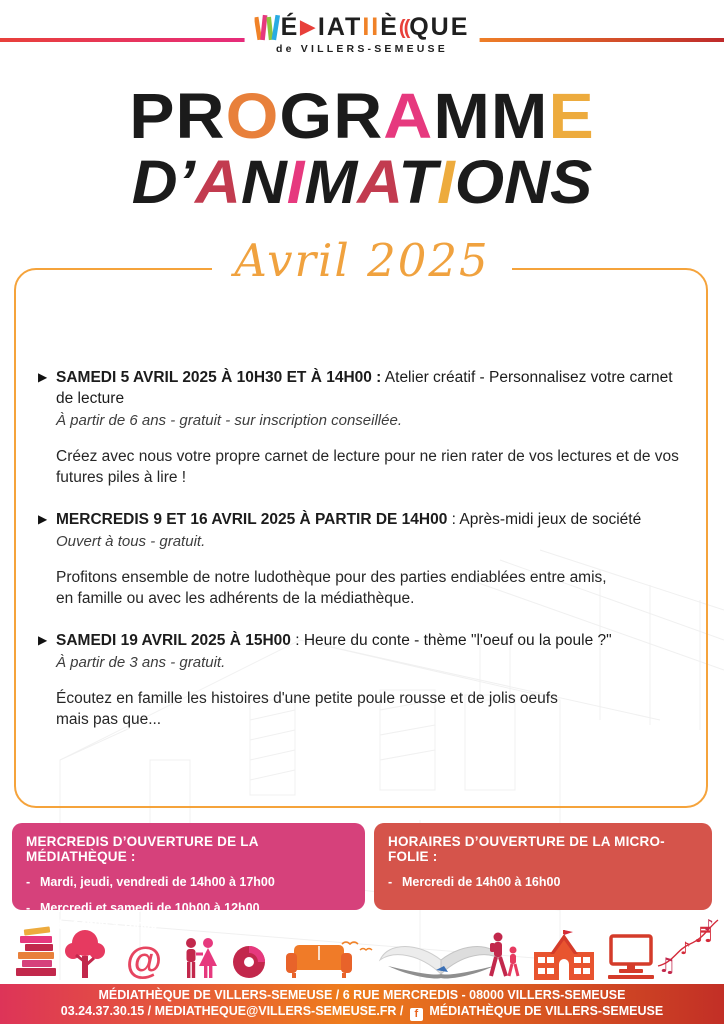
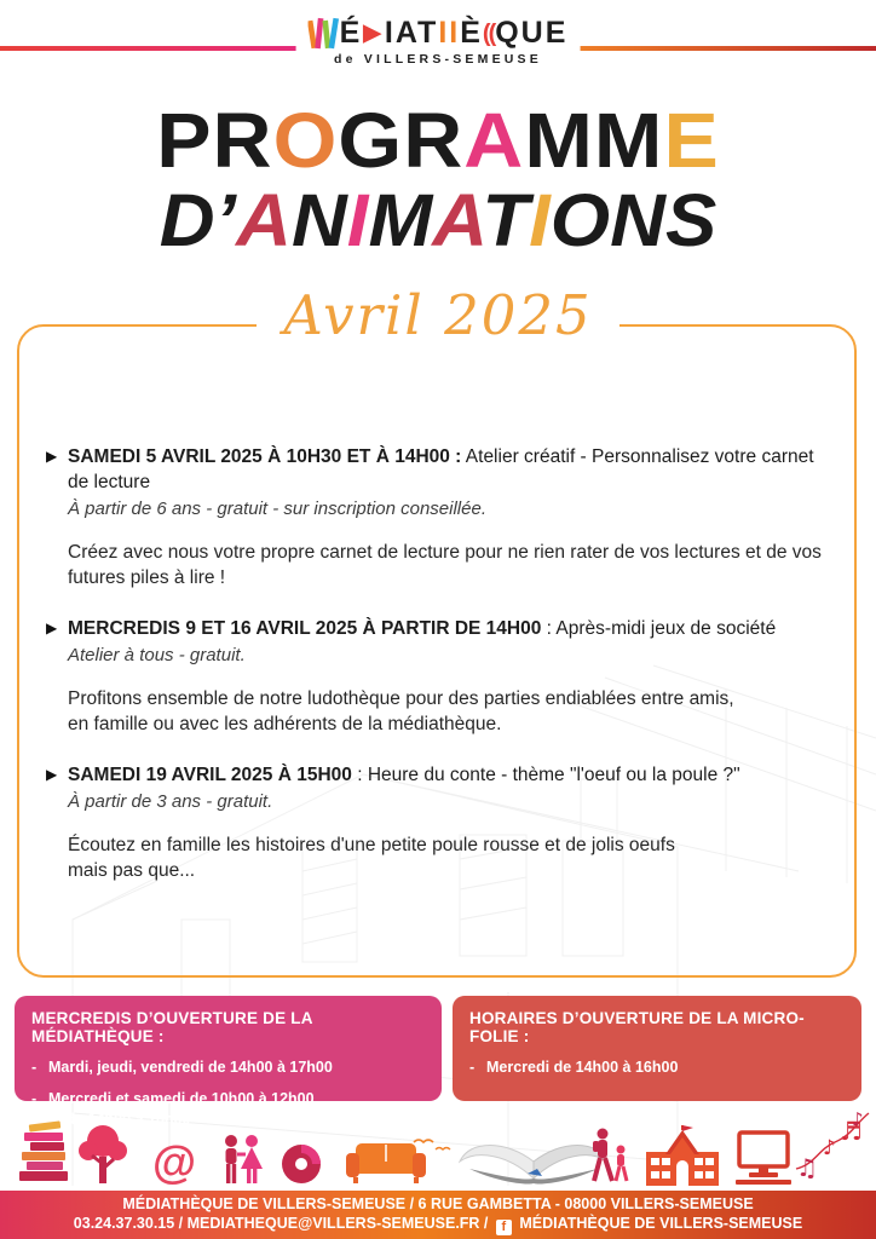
  É
  ▶
  IAT
  II
  È
  ((
  QUE
  de VILLERS-SEMEUSE
  PROGRAMME
  D’ANIMATIONS
  Avril 2025
  ▶
  SAMEDI 5 AVRIL 2025 À 10H30 ET À 14H00 : Atelier créatif - Personnalisez votre carnet de lecture
  À partir de 6 ans - gratuit - sur inscription conseillée.
  Créez avec nous votre propre carnet de lecture pour ne rien rater de vos lectures et de vos
  futures piles à lire !
  ▶
  MERCREDIS 9 ET 16 AVRIL 2025 À PARTIR DE 14H00 : Après-midi jeux de société
- Ouvert à tous - gratuit.
+ Atelier à tous - gratuit.
  Profitons ensemble de notre ludothèque pour des parties endiablées entre amis,
  en famille ou avec les adhérents de la médiathèque.
  ▶
  SAMEDI 19 AVRIL 2025 À 15H00 : Heure du conte - thème "l'oeuf ou la poule ?"
  À partir de 3 ans - gratuit.
  Écoutez en famille les histoires d'une petite poule rousse et de jolis oeufs
  mais pas que...
  MERCREDIS D’OUVERTURE DE LA MÉDIATHÈQUE :
  -
  Mardi, jeudi, vendredi de 14h00 à 17h00
  -
  Mercredi et samedi de 10h00 à 12h00
  et de 14h00 à 18h00
  HORAIRES D’OUVERTURE DE LA MICRO-FOLIE :
  -
  Mercredi de 14h00 à 16h00
  @
  ♫
  ♪
  ♬
  ♪
- MÉDIATHÈQUE DE VILLERS-SEMEUSE / 6 RUE MERCREDIS - 08000 VILLERS-SEMEUSE
+ MÉDIATHÈQUE DE VILLERS-SEMEUSE / 6 RUE GAMBETTA - 08000 VILLERS-SEMEUSE
  03.24.37.30.15 / MEDIATHEQUE@VILLERS-SEMEUSE.FR / f MÉDIATHÈQUE DE VILLERS-SEMEUSE
